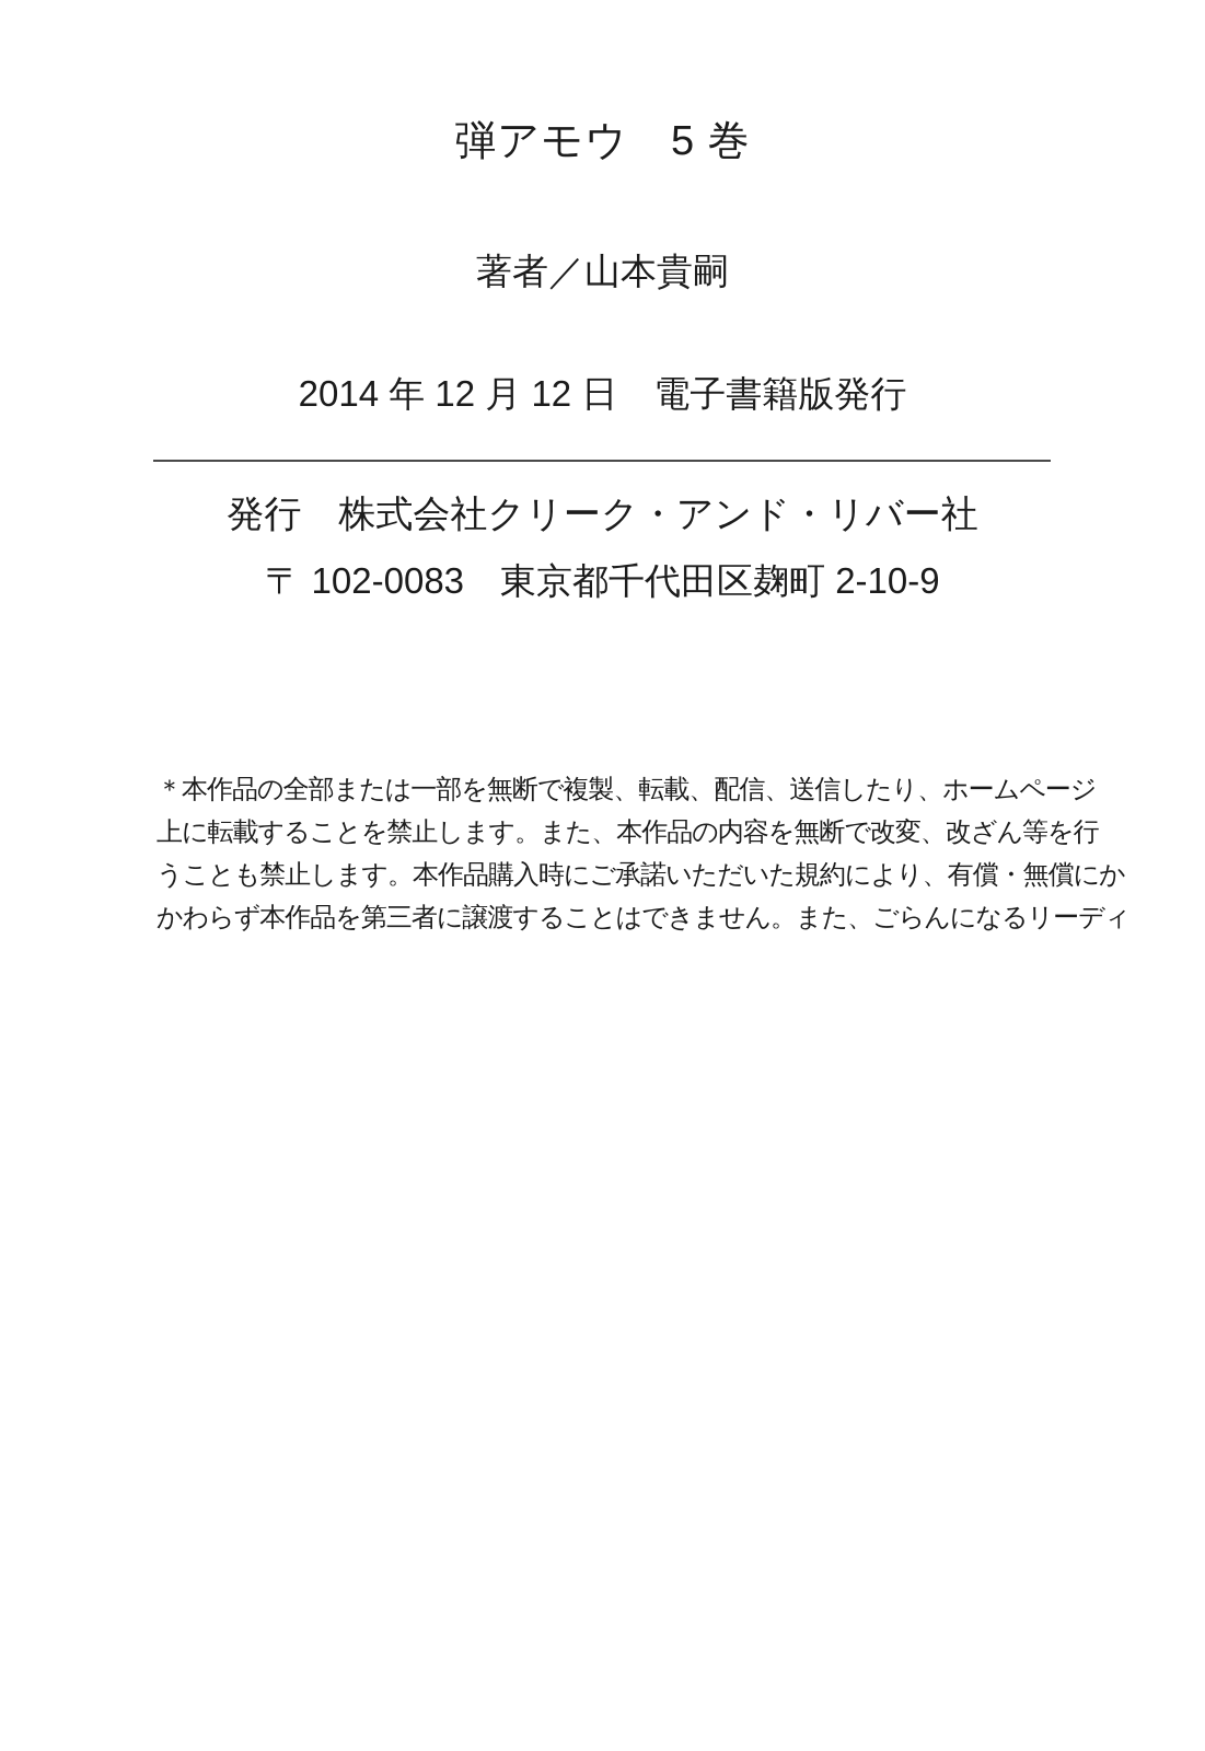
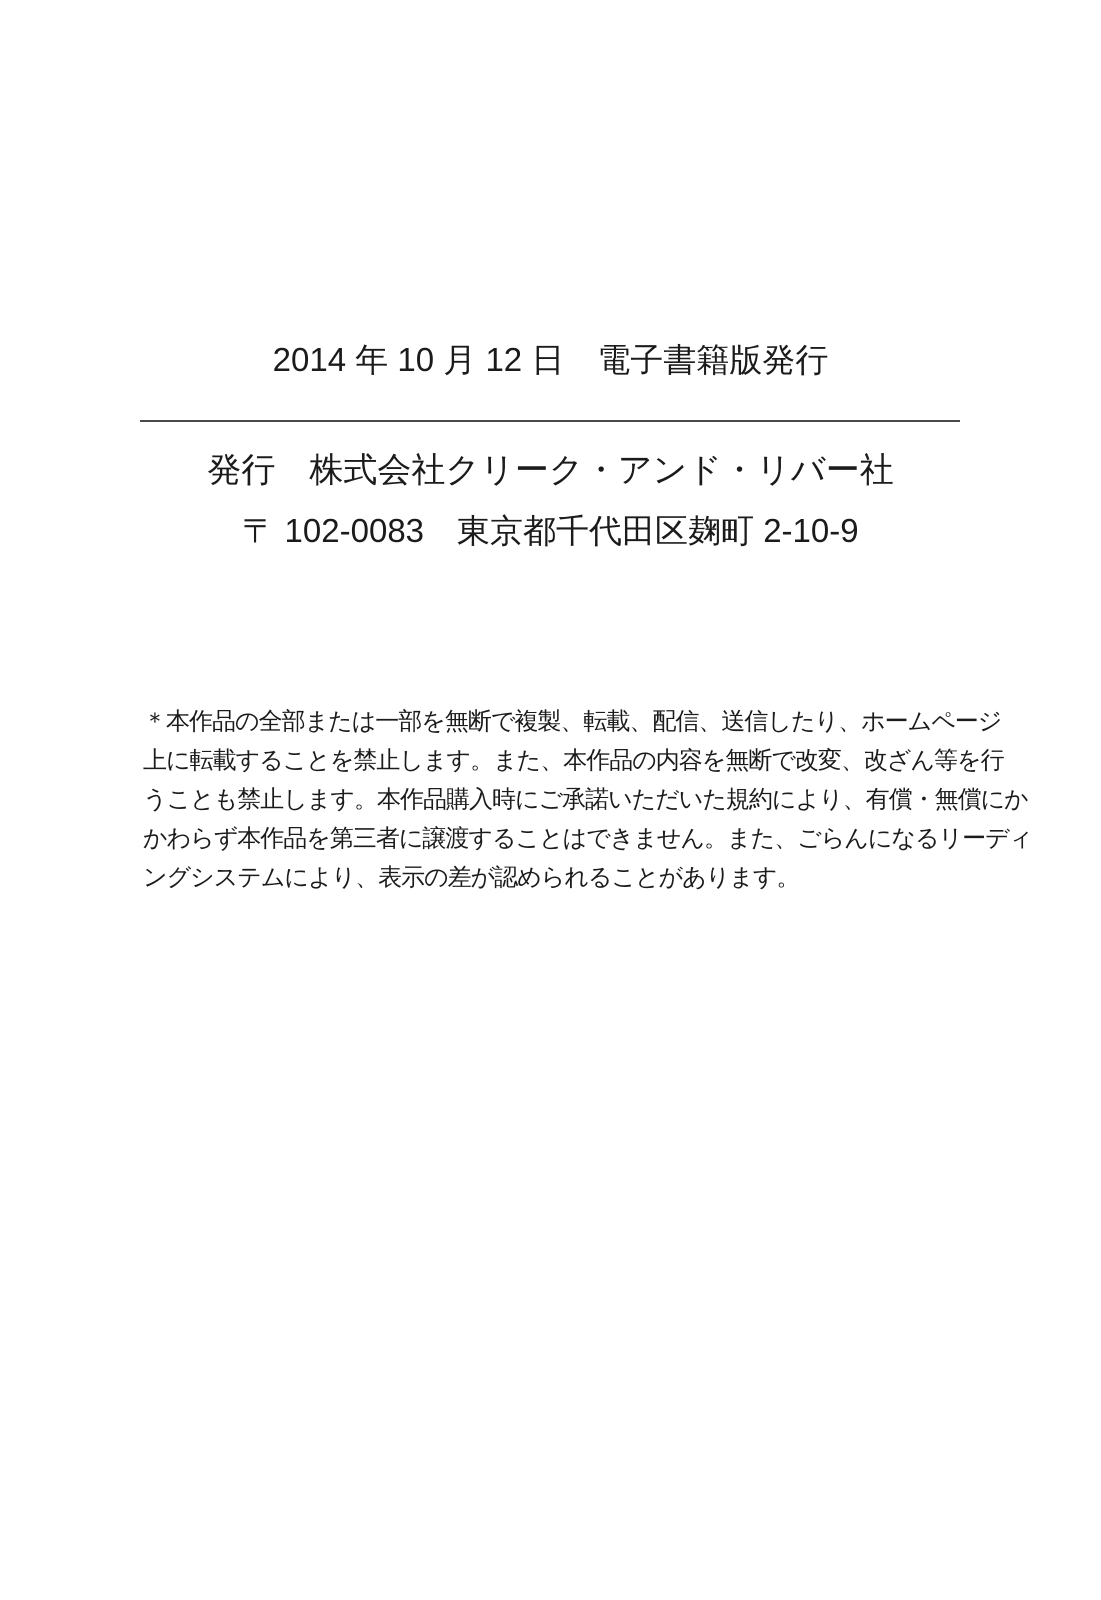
- 弾アモウ 5 巻
- 著者／山本貴嗣
- 2014 年 12 月 12 日 電子書籍版発行
+ 2014 年 10 月 12 日 電子書籍版発行
  発行 株式会社クリーク・アンド・リバー社
  〒 102-0083 東京都千代田区麹町 2-10-9
  ＊本作品の全部または一部を無断で複製、転載、配信、送信したり、ホームページ
  上に転載することを禁止します。また、本作品の内容を無断で改変、改ざん等を行
  うことも禁止します。本作品購入時にご承諾いただいた規約により、有償・無償にか
  かわらず本作品を第三者に譲渡することはできません。また、ごらんになるリーディ
+ ングシステムにより、表示の差が認められることがあります。
